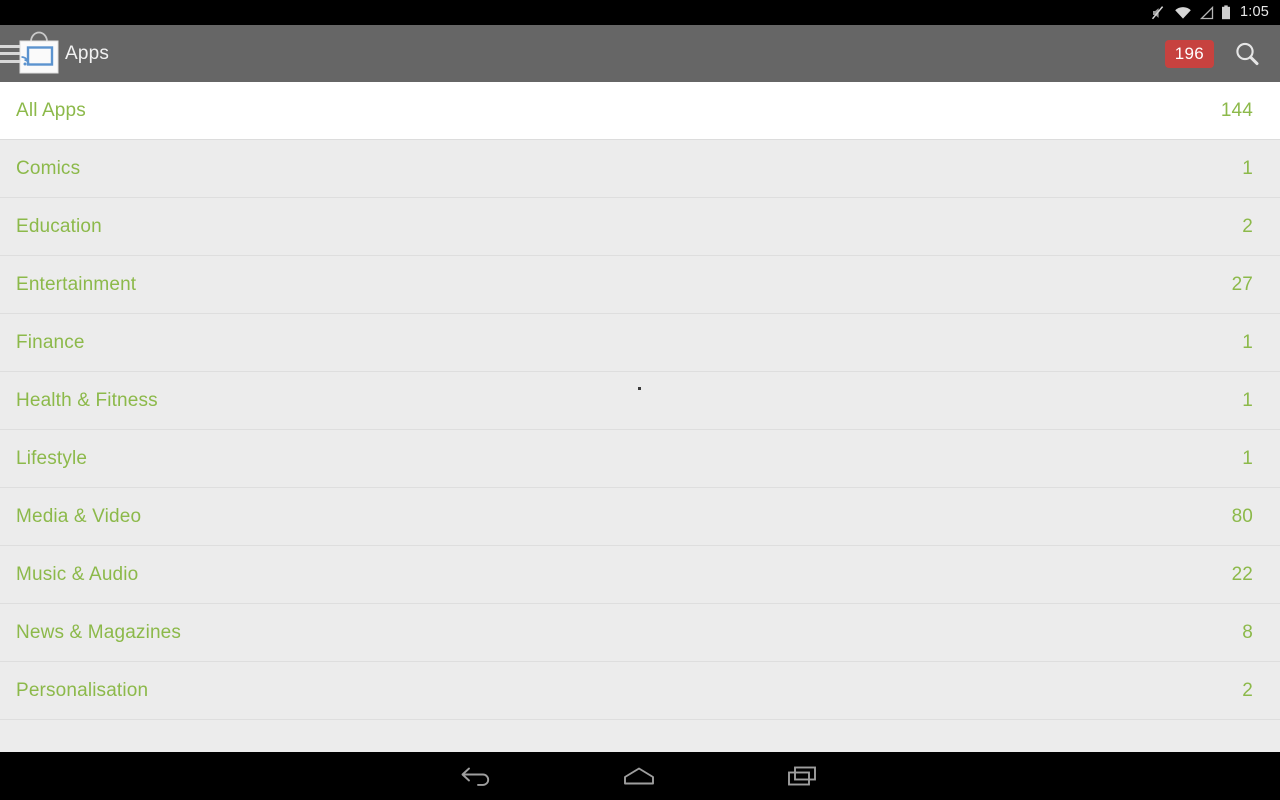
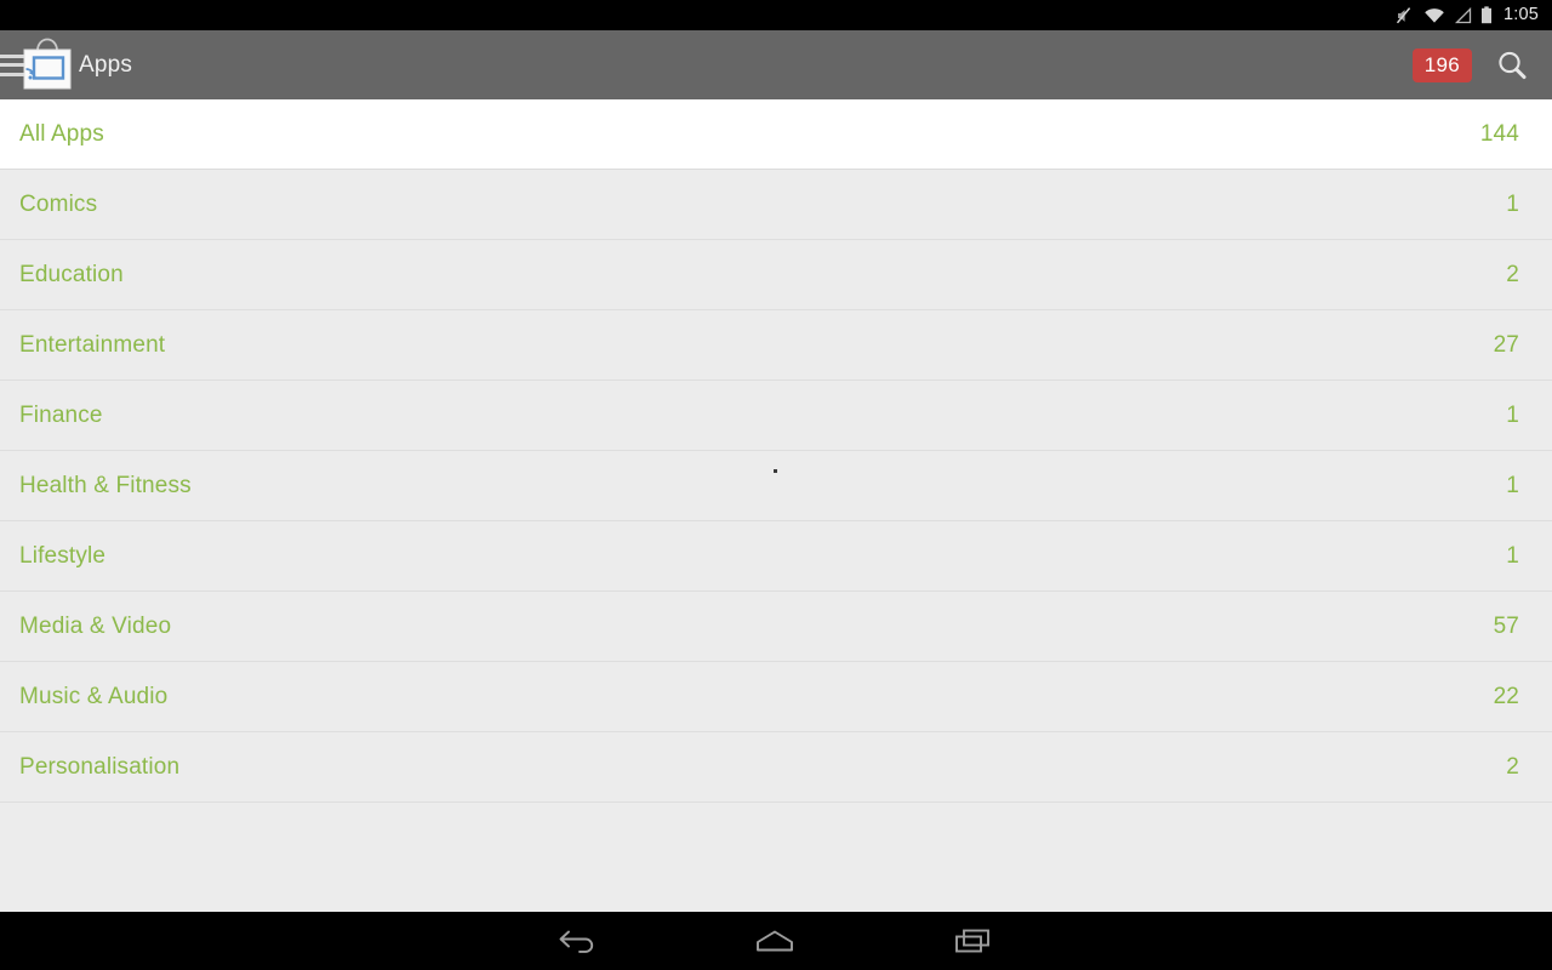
  1:05
  Apps
  196
  All Apps
  144
  Comics
  1
  Education
  2
  Entertainment
  27
  Finance
  1
  Health & Fitness
  1
  Lifestyle
  1
  Media & Video
- 80
+ 57
  Music & Audio
  22
- News & Magazines
- 8
  Personalisation
  2
